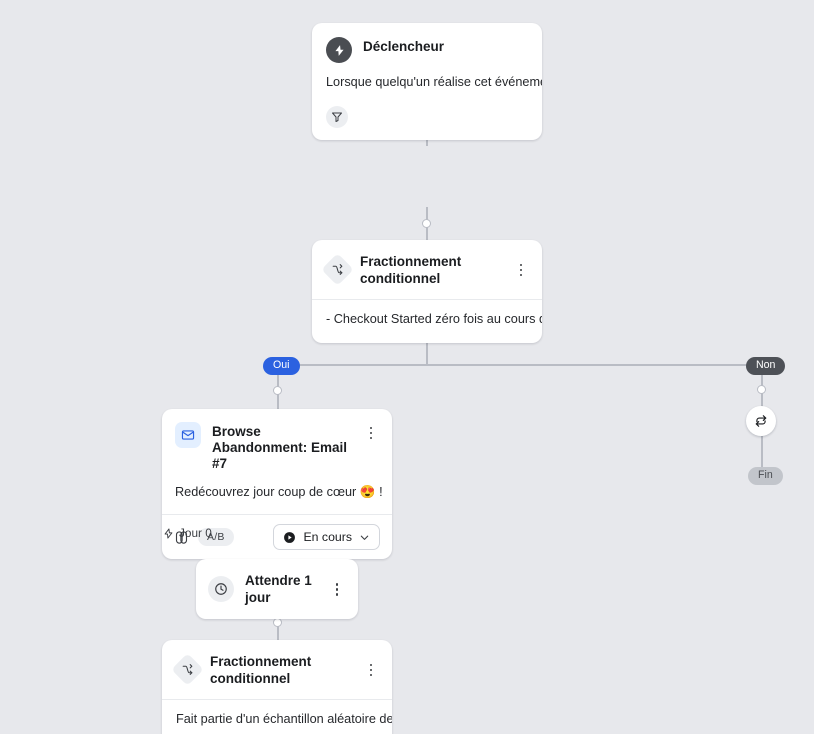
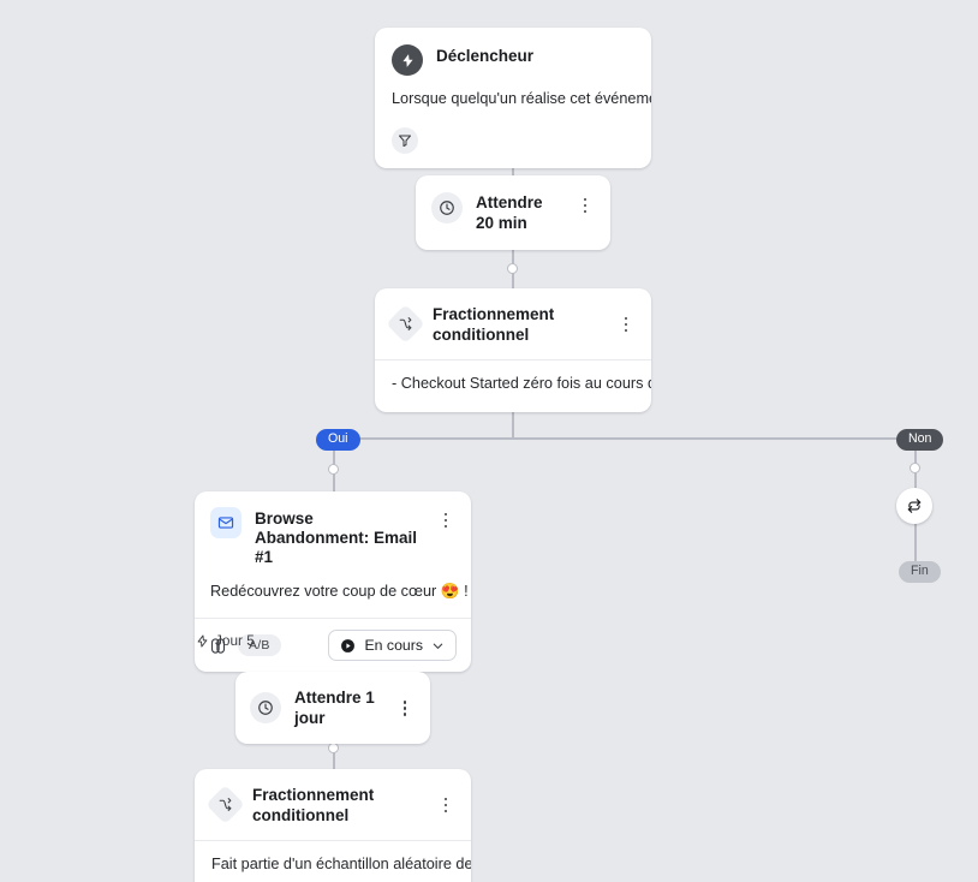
  Déclencheur
  Lorsque quelqu'un réalise cet événem
+ Attendre
+ 20 min
  Fractionnement conditionnel
  - Checkout Started zéro fois au cours
  Oui
  Non
  Fin
- Browse Abandonment: Email #7
+ Browse Abandonment: Email #1
- Redécouvrez jour coup de cœur 😍 !
+ Redécouvrez votre coup de cœur 😍 !
  A/B
  En cours
- Jour 0
+ Jour 5
  Attendre 1 jour
  Fractionnement conditionnel
  Fait partie d'un échantillon aléatoire de
